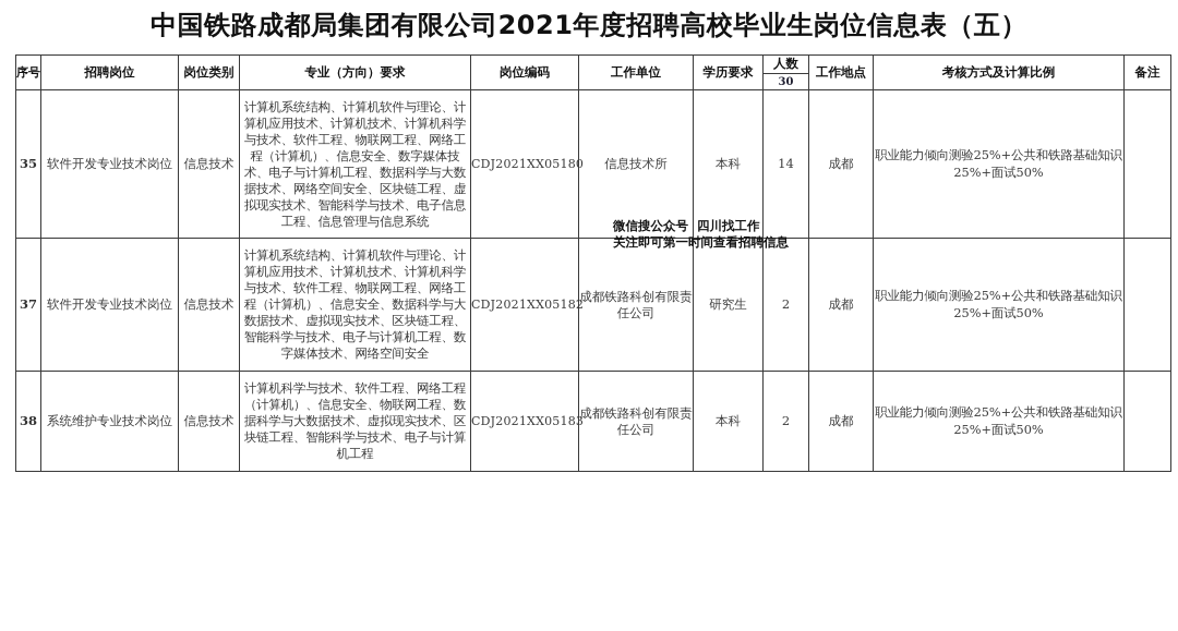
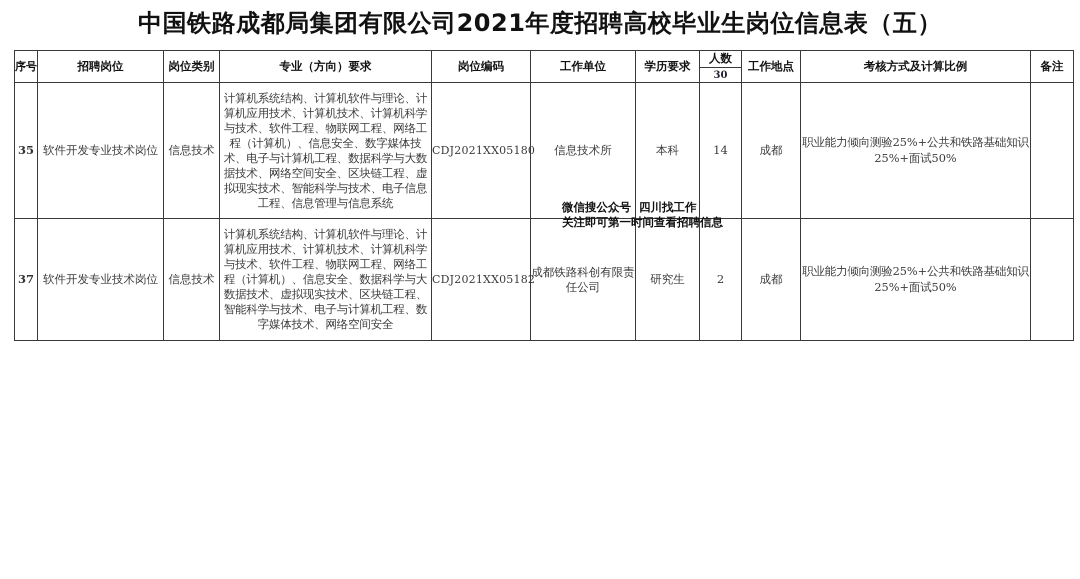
  中国铁路成都局集团有限公司2021年度招聘高校毕业生岗位信息表（五）
  序号	招聘岗位	岗位类别	专业（方向）要求	岗位编码	工作单位	学历要求	人数 30	工作地点	考核方式及计算比例	备注
  35	软件开发专业技术岗位	信息技术	计算机系统结构、计算机软件与理论、计算机应用技术、计算机技术、计算机科学与技术、软件工程、物联网工程、网络工程（计算机）、信息安全、数字媒体技术、电子与计算机工程、数据科学与大数据技术、网络空间安全、区块链工程、虚拟现实技术、智能科学与技术、电子信息工程、信息管理与信息系统	CDJ2021XX05180	信息技术所	本科	14	成都	职业能力倾向测验25%+公共和铁路基础知识25%+面试50%
  37	软件开发专业技术岗位	信息技术	计算机系统结构、计算机软件与理论、计算机应用技术、计算机技术、计算机科学与技术、软件工程、物联网工程、网络工程（计算机）、信息安全、数据科学与大数据技术、虚拟现实技术、区块链工程、智能科学与技术、电子与计算机工程、数字媒体技术、网络空间安全	CDJ2021XX05182	成都铁路科创有限责任公司	研究生	2	成都	职业能力倾向测验25%+公共和铁路基础知识25%+面试50%
- 38	系统维护专业技术岗位	信息技术	计算机科学与技术、软件工程、网络工程（计算机）、信息安全、物联网工程、数据科学与大数据技术、虚拟现实技术、区块链工程、智能科学与技术、电子与计算机工程	CDJ2021XX05183	成都铁路科创有限责任公司	本科	2	成都	职业能力倾向测验25%+公共和铁路基础知识25%+面试50%
  微信搜公众号 四川找工作
  关注即可第一时间查看招聘信息
